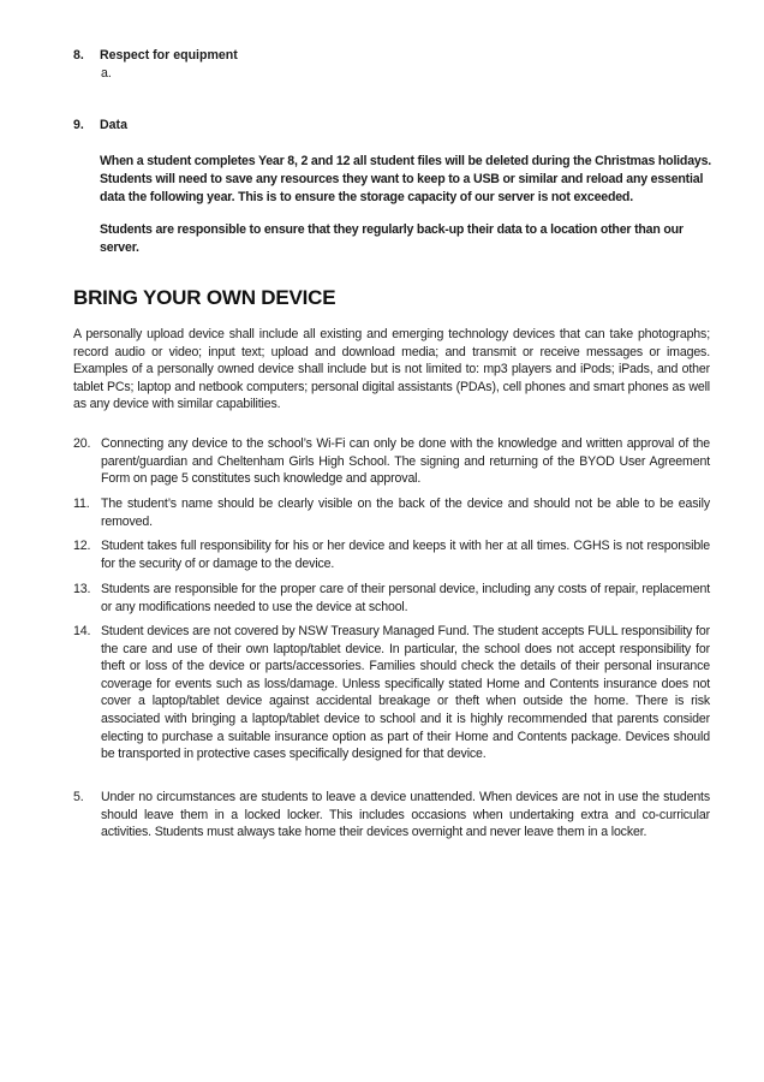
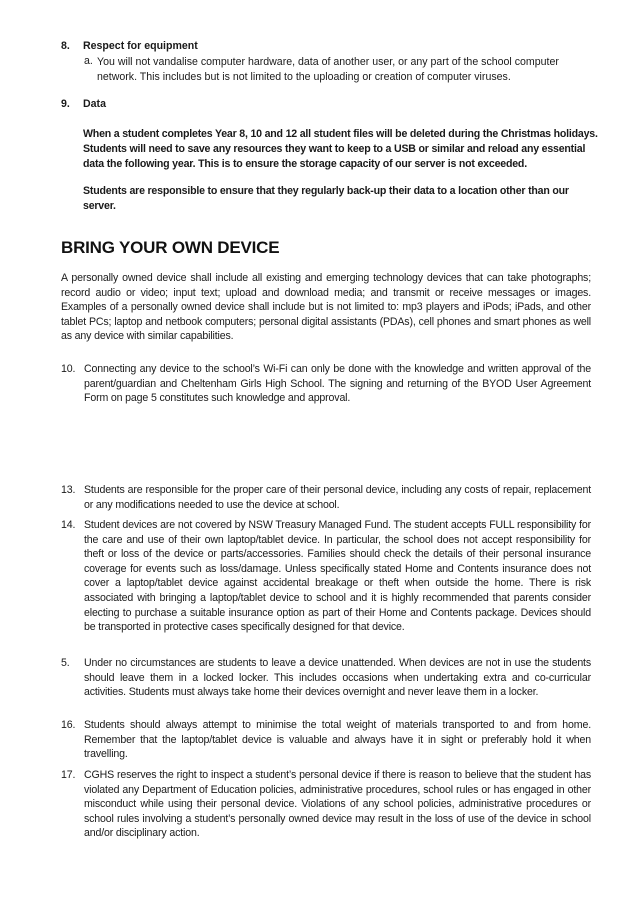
  8.
  Respect for equipment
  a.
+ You will not vandalise computer hardware, data of another user, or any part of the school computer network. This includes but is not limited to the uploading or creation of computer viruses.
  9.
  Data
- When a student completes Year 8, 2 and 12 all student files will be deleted during the Christmas holidays. Students will need to save any resources they want to keep to a USB or similar and reload any essential data the following year. This is to ensure the storage capacity of our server is not exceeded.
+ When a student completes Year 8, 10 and 12 all student files will be deleted during the Christmas holidays. Students will need to save any resources they want to keep to a USB or similar and reload any essential data the following year. This is to ensure the storage capacity of our server is not exceeded.
  Students are responsible to ensure that they regularly back-up their data to a location other than our server.
  BRING YOUR OWN DEVICE
- A personally upload device shall include all existing and emerging technology devices that can take photographs; record audio or video; input text; upload and download media; and transmit or receive messages or images. Examples of a personally owned device shall include but is not limited to: mp3 players and iPods; iPads, and other tablet PCs; laptop and netbook computers; personal digital assistants (PDAs), cell phones and smart phones as well as any device with similar capabilities.
+ A personally owned device shall include all existing and emerging technology devices that can take photographs; record audio or video; input text; upload and download media; and transmit or receive messages or images. Examples of a personally owned device shall include but is not limited to: mp3 players and iPods; iPads, and other tablet PCs; laptop and netbook computers; personal digital assistants (PDAs), cell phones and smart phones as well as any device with similar capabilities.
- 20.
+ 10.
  Connecting any device to the school’s Wi-Fi can only be done with the knowledge and written approval of the parent/guardian and Cheltenham Girls High School. The signing and returning of the BYOD User Agreement Form on page 5 constitutes such knowledge and approval.
- 11.
- The student’s name should be clearly visible on the back of the device and should not be able to be easily removed.
- 12.
- Student takes full responsibility for his or her device and keeps it with her at all times. CGHS is not responsible for the security of or damage to the device.
  13.
  Students are responsible for the proper care of their personal device, including any costs of repair, replacement or any modifications needed to use the device at school.
  14.
  Student devices are not covered by NSW Treasury Managed Fund. The student accepts FULL responsibility for the care and use of their own laptop/tablet device. In particular, the school does not accept responsibility for theft or loss of the device or parts/accessories. Families should check the details of their personal insurance coverage for events such as loss/damage. Unless specifically stated Home and Contents insurance does not cover a laptop/tablet device against accidental breakage or theft when outside the home. There is risk associated with bringing a laptop/tablet device to school and it is highly recommended that parents consider electing to purchase a suitable insurance option as part of their Home and Contents package. Devices should be transported in protective cases specifically designed for that device.
  5.
  Under no circumstances are students to leave a device unattended. When devices are not in use the students should leave them in a locked locker. This includes occasions when undertaking extra and co-curricular activities. Students must always take home their devices overnight and never leave them in a locker.
+ 16.
+ Students should always attempt to minimise the total weight of materials transported to and from home. Remember that the laptop/tablet device is valuable and always have it in sight or preferably hold it when travelling.
+ 17.
+ CGHS reserves the right to inspect a student’s personal device if there is reason to believe that the student has violated any Department of Education policies, administrative procedures, school rules or has engaged in other misconduct while using their personal device. Violations of any school policies, administrative procedures or school rules involving a student’s personally owned device may result in the loss of use of the device in school and/or disciplinary action.
